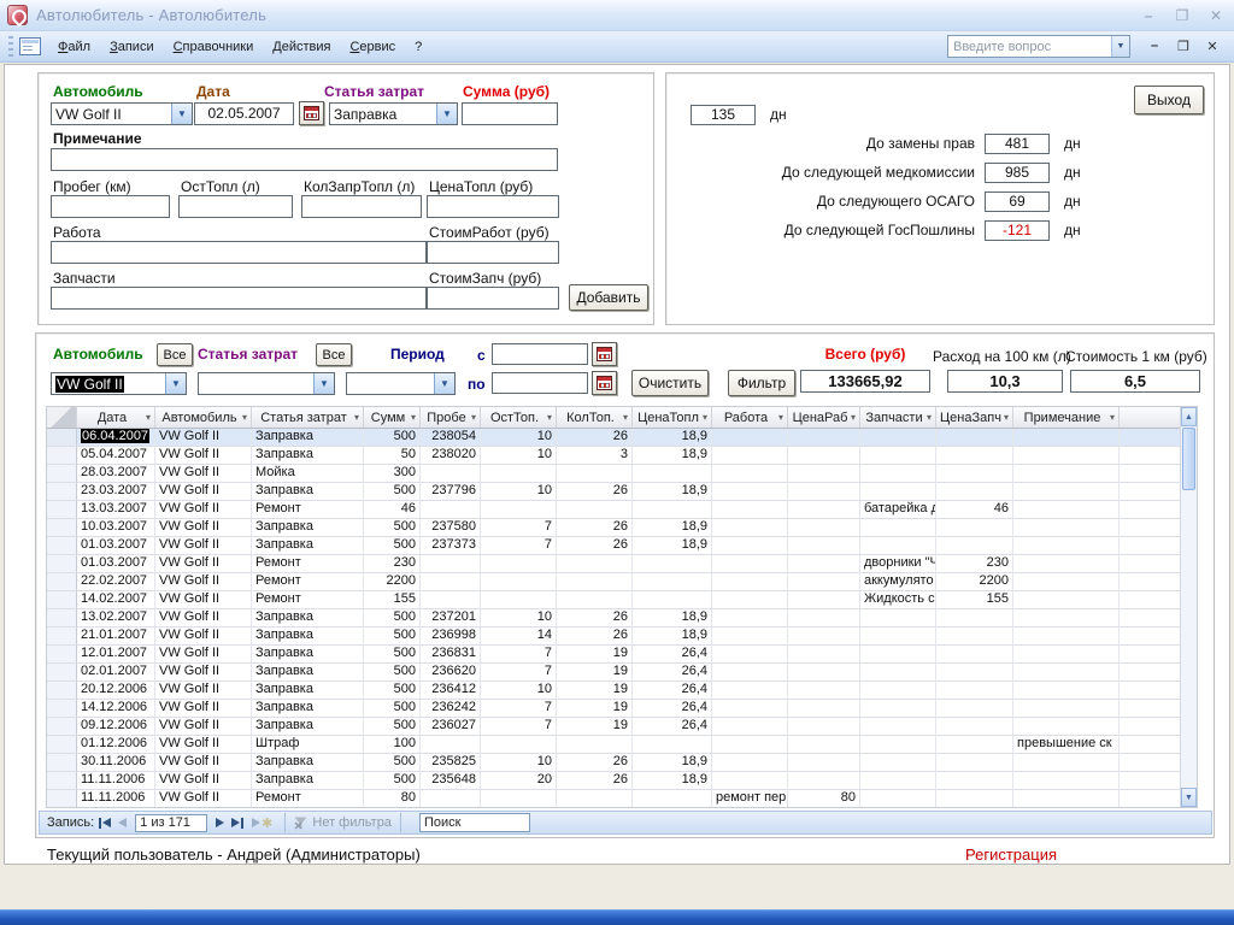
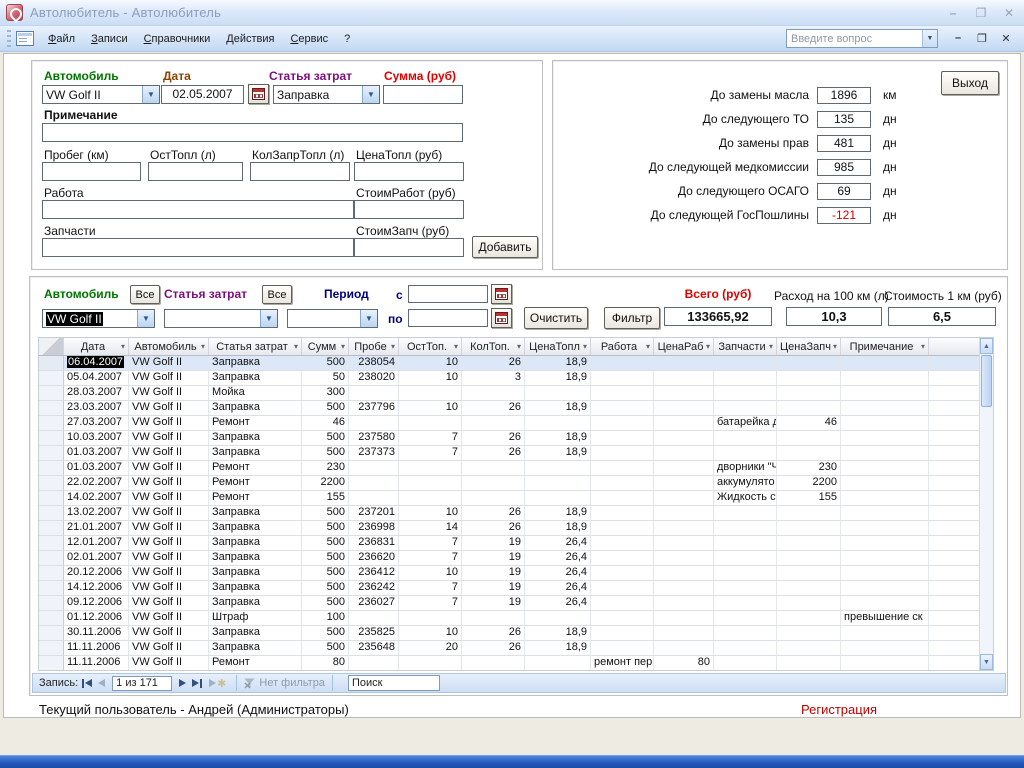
  Автолюбитель - Автолюбитель
  –
  ❐
  ✕
  Файл
  Записи
  Справочники
  Действия
  Сервис
  ?
  Введите вопрос
  –
  ❐
  ✕
  Автомобиль
  Дата
  Статья затрат
  Сумма (руб)
  VW Golf II
  ▼
  02.05.2007
  Заправка
  ▼
  Примечание
  Пробег (км)
  ОстТопл (л)
  КолЗапрТопл (л)
  ЦенаТопл (руб)
  Работа
  СтоимРабот (руб)
  Запчасти
  СтоимЗапч (руб)
  Добавить
  Выход
+ До замены масла
+ 1896
+ км
+ До следующего ТО
  135
  дн
  До замены прав
  481
  дн
  До следующей медкомиссии
  985
  дн
  До следующего ОСАГО
  69
  дн
  До следующей ГосПошлины
  -121
  дн
  Автомобиль
  Все
  Статья затрат
  Все
  Период
  с
  VW Golf II
  ▼
  ▼
  ▼
  по
  Очистить
  Фильтр
  Всего (руб)
  133665,92
  Расход на 100 км (л)
  10,3
  Стоимость 1 км (руб)
  6,5
  Дата
  ▾
  Автомобиль
  ▾
  Статья затрат
  ▾
  Сумм
  ▾
  Пробе
  ▾
  ОстТоп.
  ▾
  КолТоп.
  ▾
  ЦенаТопл
  ▾
  Работа
  ▾
  ЦенаРаб
  ▾
  Запчасти
  ▾
  ЦенаЗапч
  ▾
  Примечание
  ▾
  06.04.2007
  VW Golf II
  Заправка
  500
  238054
  10
  26
  18,9
  05.04.2007
  VW Golf II
  Заправка
  50
  238020
  10
  3
  18,9
  28.03.2007
  VW Golf II
  Мойка
  300
  23.03.2007
  VW Golf II
  Заправка
  500
  237796
  10
  26
  18,9
- 13.03.2007
+ 27.03.2007
  VW Golf II
  Ремонт
  46
  батарейка д
  46
  10.03.2007
  VW Golf II
  Заправка
  500
  237580
  7
  26
  18,9
  01.03.2007
  VW Golf II
  Заправка
  500
  237373
  7
  26
  18,9
  01.03.2007
  VW Golf II
  Ремонт
  230
  дворники "Ч
  230
  22.02.2007
  VW Golf II
  Ремонт
  2200
  аккумулято
  2200
  14.02.2007
  VW Golf II
  Ремонт
  155
  Жидкость с
  155
  13.02.2007
  VW Golf II
  Заправка
  500
  237201
  10
  26
  18,9
  21.01.2007
  VW Golf II
  Заправка
  500
  236998
  14
  26
  18,9
  12.01.2007
  VW Golf II
  Заправка
  500
  236831
  7
  19
  26,4
  02.01.2007
  VW Golf II
  Заправка
  500
  236620
  7
  19
  26,4
  20.12.2006
  VW Golf II
  Заправка
  500
  236412
  10
  19
  26,4
  14.12.2006
  VW Golf II
  Заправка
  500
  236242
  7
  19
  26,4
  09.12.2006
  VW Golf II
  Заправка
  500
  236027
  7
  19
  26,4
  01.12.2006
  VW Golf II
  Штраф
  100
  превышение ск
  30.11.2006
  VW Golf II
  Заправка
  500
  235825
  10
  26
  18,9
  11.11.2006
  VW Golf II
  Заправка
  500
  235648
  20
  26
  18,9
  11.11.2006
  VW Golf II
  Ремонт
  80
  ремонт пер
  80
  Запись:
  1 из 171
  ✱
  Нет фильтра
  Поиск
  Текущий пользователь - Андрей (Администраторы)
  Регистрация
